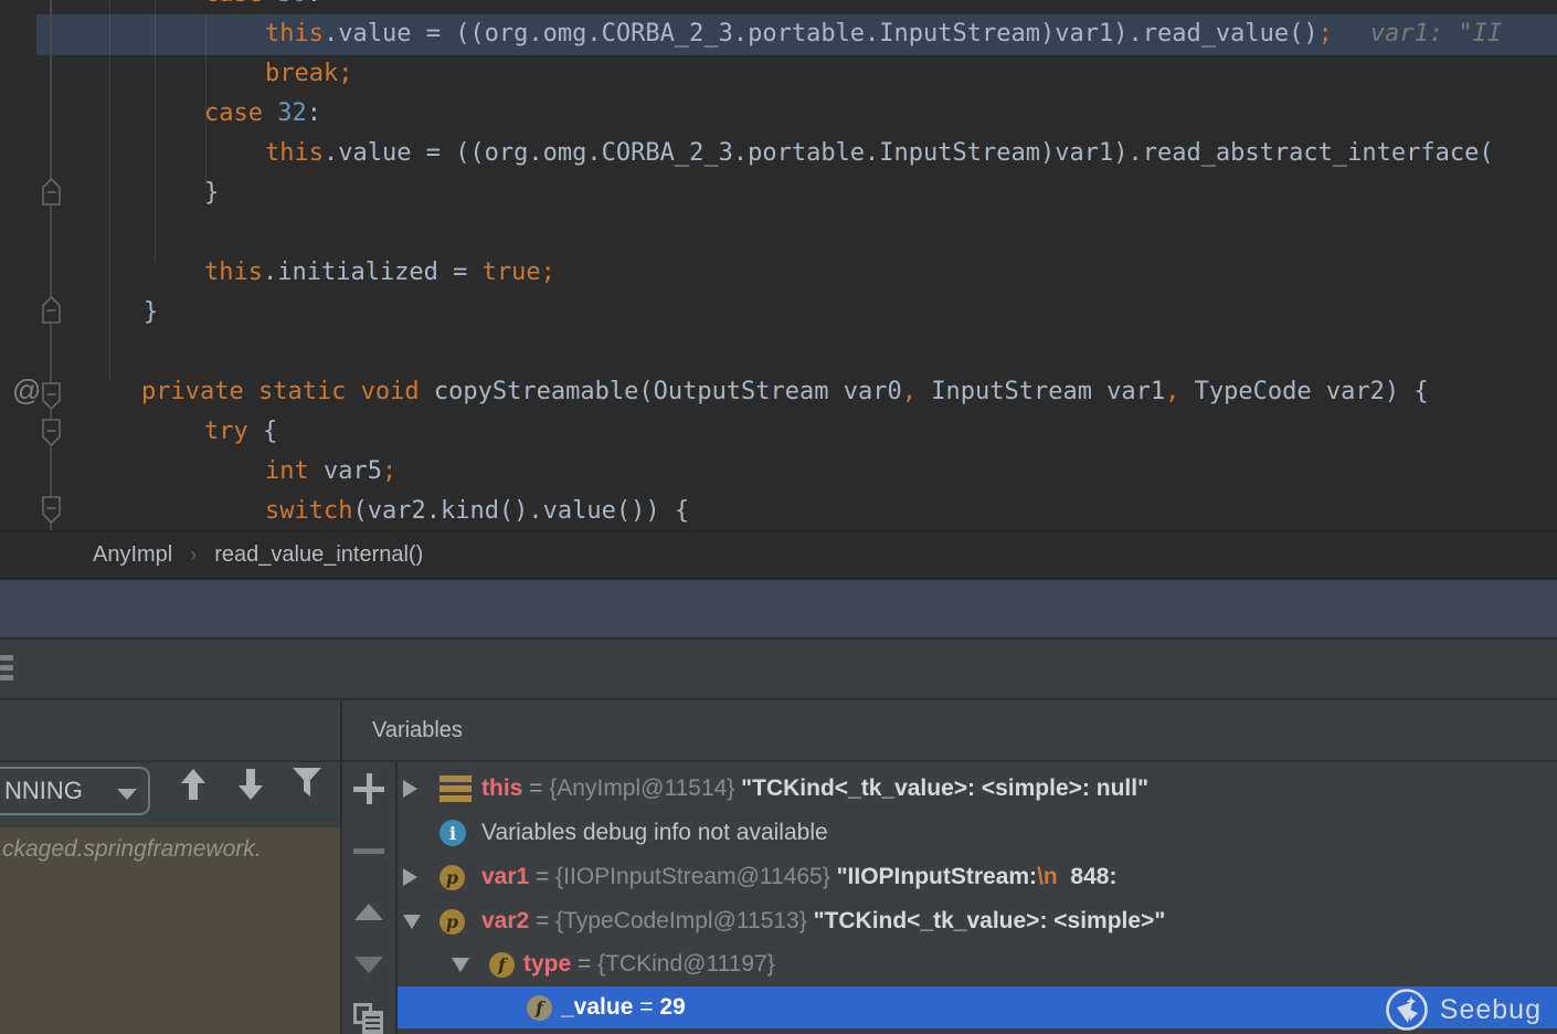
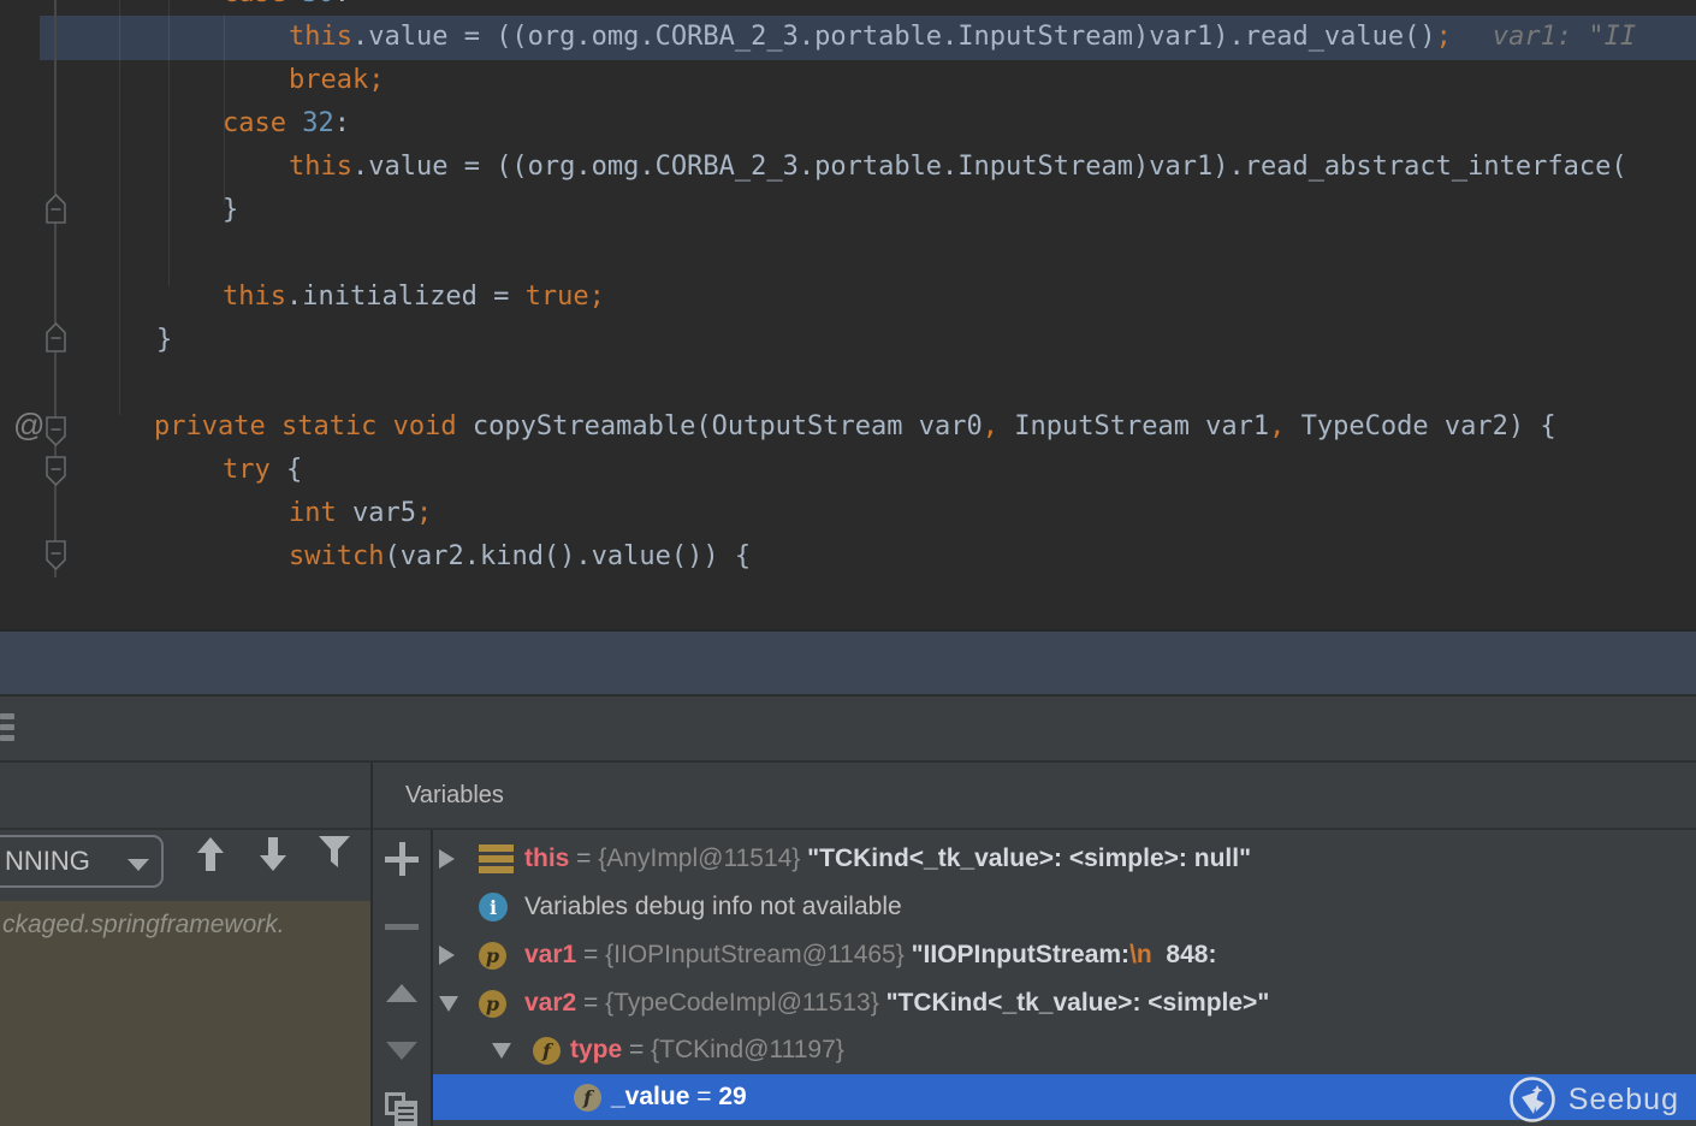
  @
  this.value = ((org.omg.CORBA_2_3.portable.InputStream)var1).read_value(); var1: "II
  break;
  case 32:
  this.value = ((org.omg.CORBA_2_3.portable.InputStream)var1).read_abstract_interface(
  }
  this.initialized = true;
  }
  private static void copyStreamable(OutputStream var0, InputStream var1, TypeCode var2) {
  try {
  int var5;
  switch(var2.kind().value()) {
- AnyImpl
- ›
- read_value_internal()
  Variables
  NNING
  ckaged.springframework.
  f
  _value
  =
  29
  f
  type
  =
  {TCKind@11197}
  p
  var2
  =
  {TypeCodeImpl@11513}
  "TCKind<_tk_value>: <simple>"
  p
  var1
  =
  {IIOPInputStream@11465}
  "IIOPInputStream:
  \n
  848:
  i
  Variables debug info not available
  this
  =
  {AnyImpl@11514}
  "TCKind<_tk_value>: <simple>: null"
  Seebug
